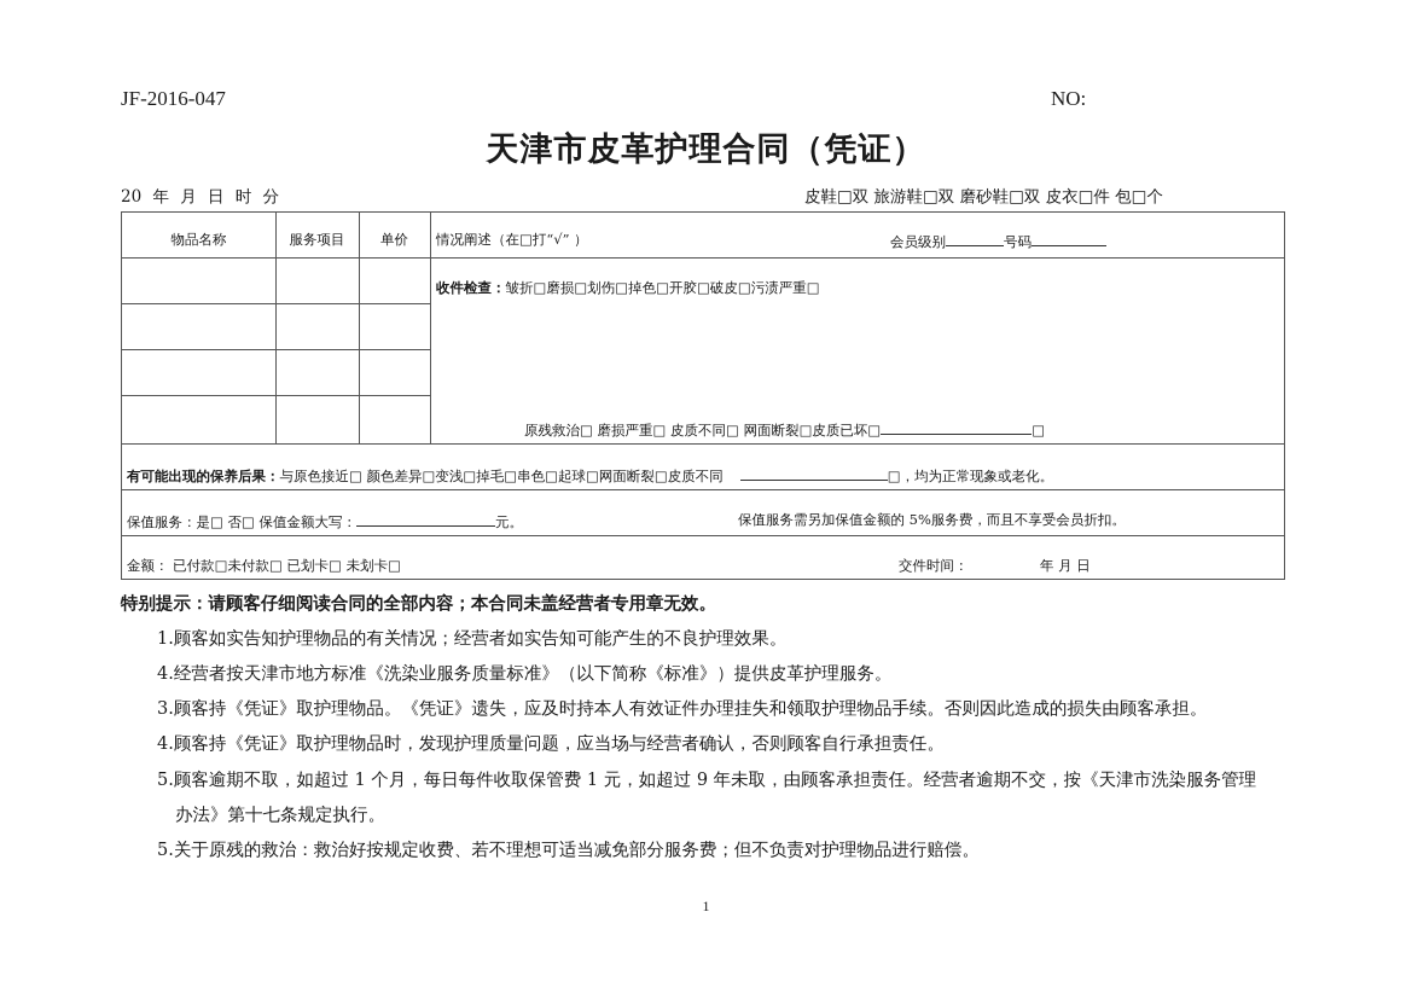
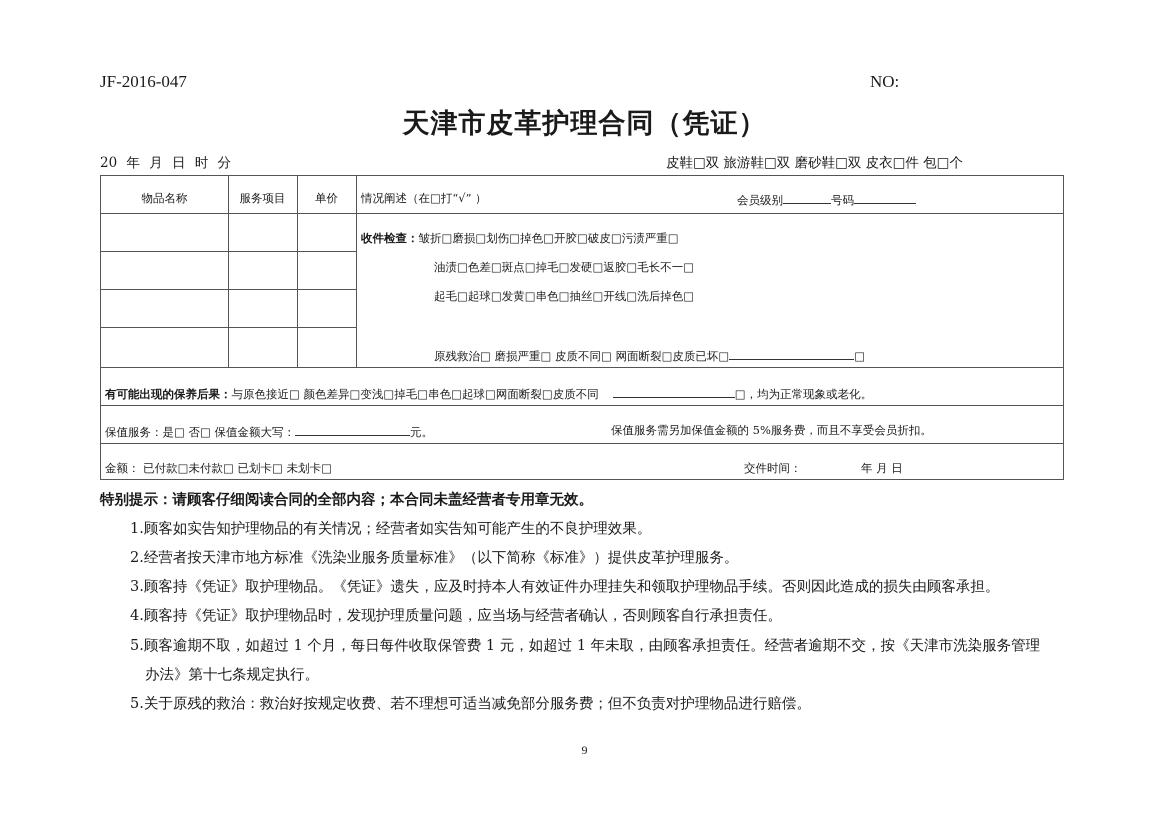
  JF-2016-047
  NO:
  天津市皮革护理合同（凭证）
  20 年 月 日 时 分
  皮鞋□双 旅游鞋□双 磨砂鞋□双 皮衣□件 包□个
  物品名称
  服务项目
  单价
  情况阐述（在□打“√” ）
  会员级别 号码
  收件检查：皱折□磨损□划伤□掉色□开胶□破皮□污渍严重□
+ 油渍□色差□斑点□掉毛□发硬□返胶□毛长不一□
+ 起毛□起球□发黄□串色□抽丝□开线□洗后掉色□
  原残救治□ 磨损严重□ 皮质不同□ 网面断裂□皮质已坏□ □
  有可能出现的保养后果：与原色接近□ 颜色差异□变浅□掉毛□串色□起球□网面断裂□皮质不同 □，均为正常现象或老化。
  保值服务：是□ 否□ 保值金额大写： 元。
  保值服务需另加保值金额的 5%服务费，而且不享受会员折扣。
  金额： 已付款□未付款□ 已划卡□ 未划卡□
  交件时间：
  年 月 日
  特别提示：请顾客仔细阅读合同的全部内容；本合同未盖经营者专用章无效。
  1.顾客如实告知护理物品的有关情况；经营者如实告知可能产生的不良护理效果。
- 4.经营者按天津市地方标准《洗染业服务质量标准》（以下简称《标准》）提供皮革护理服务。
+ 2.经营者按天津市地方标准《洗染业服务质量标准》（以下简称《标准》）提供皮革护理服务。
  3.顾客持《凭证》取护理物品。《凭证》遗失，应及时持本人有效证件办理挂失和领取护理物品手续。否则因此造成的损失由顾客承担。
  4.顾客持《凭证》取护理物品时，发现护理质量问题，应当场与经营者确认，否则顾客自行承担责任。
- 5.顾客逾期不取，如超过 1 个月，每日每件收取保管费 1 元，如超过 9 年未取，由顾客承担责任。经营者逾期不交，按《天津市洗染服务管理
+ 5.顾客逾期不取，如超过 1 个月，每日每件收取保管费 1 元，如超过 1 年未取，由顾客承担责任。经营者逾期不交，按《天津市洗染服务管理
  办法》第十七条规定执行。
  5.关于原残的救治：救治好按规定收费、若不理想可适当减免部分服务费；但不负责对护理物品进行赔偿。
- 1
+ 9
